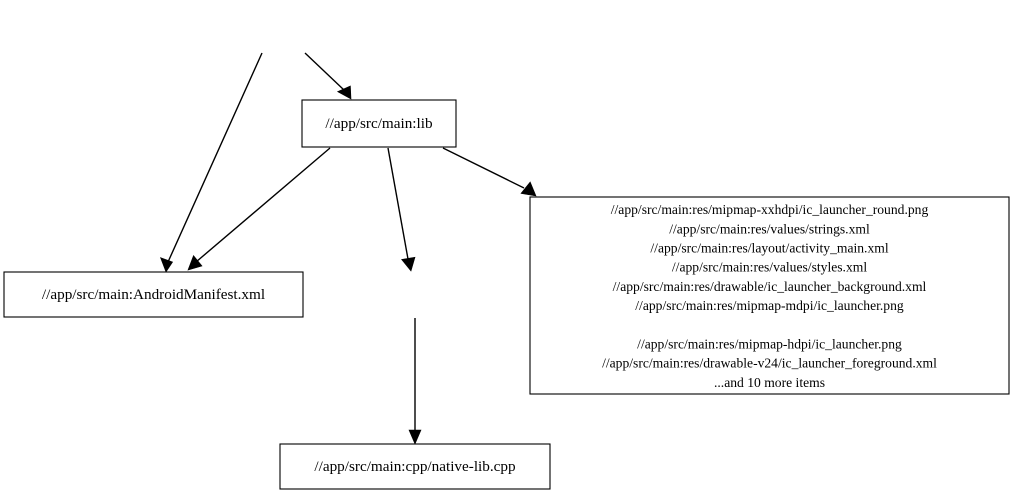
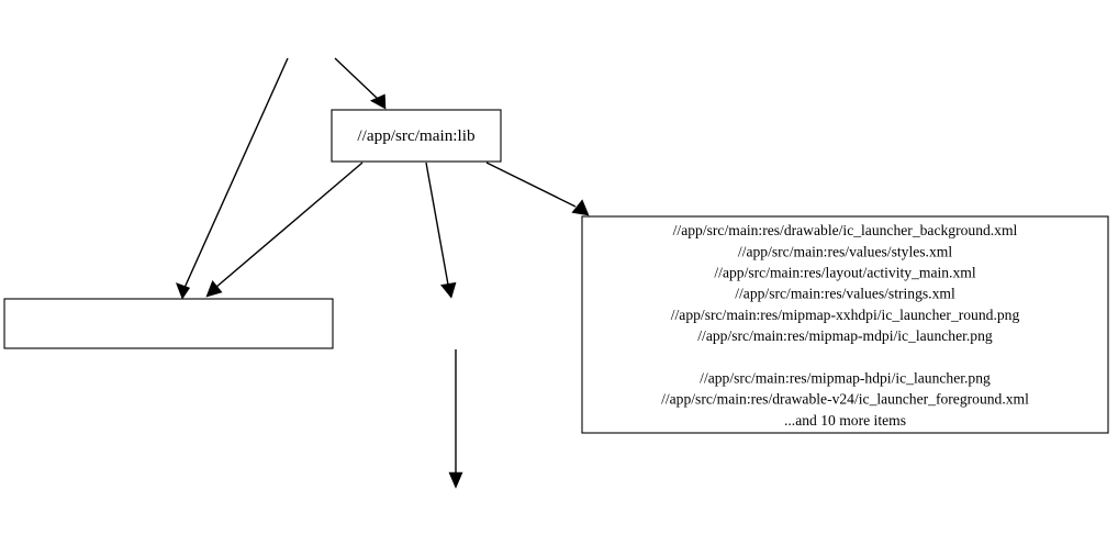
  //app/src/main:lib
- //app/src/main:AndroidManifest.xml
- //app/src/main:res/mipmap-xxhdpi/ic_launcher_round.png
+ //app/src/main:res/drawable/ic_launcher_background.xml
- //app/src/main:res/values/strings.xml
+ //app/src/main:res/values/styles.xml
  //app/src/main:res/layout/activity_main.xml
- //app/src/main:res/values/styles.xml
+ //app/src/main:res/values/strings.xml
- //app/src/main:res/drawable/ic_launcher_background.xml
+ //app/src/main:res/mipmap-xxhdpi/ic_launcher_round.png
  //app/src/main:res/mipmap-mdpi/ic_launcher.png
  //app/src/main:res/mipmap-hdpi/ic_launcher.png
  //app/src/main:res/drawable-v24/ic_launcher_foreground.xml
  ...and 10 more items
- //app/src/main:cpp/native-lib.cpp
